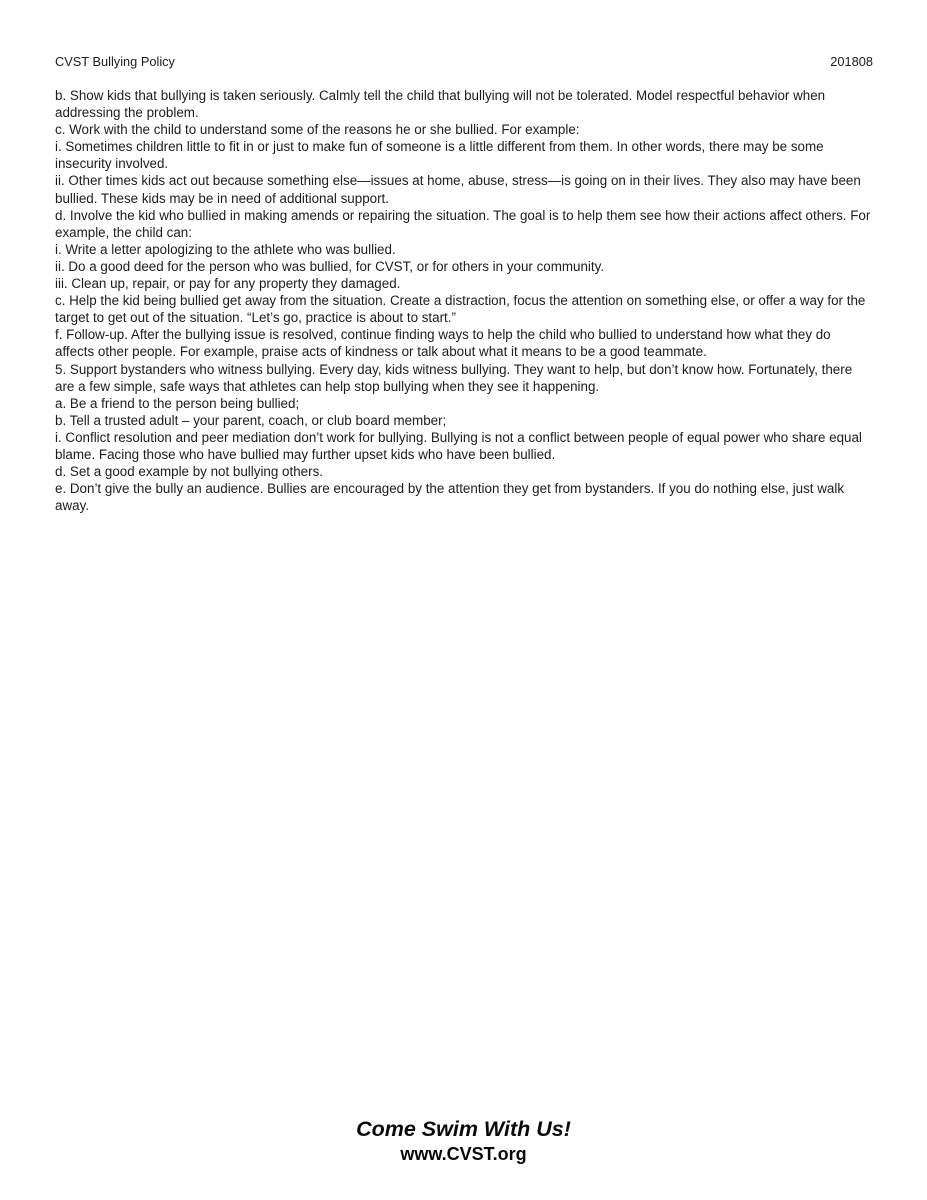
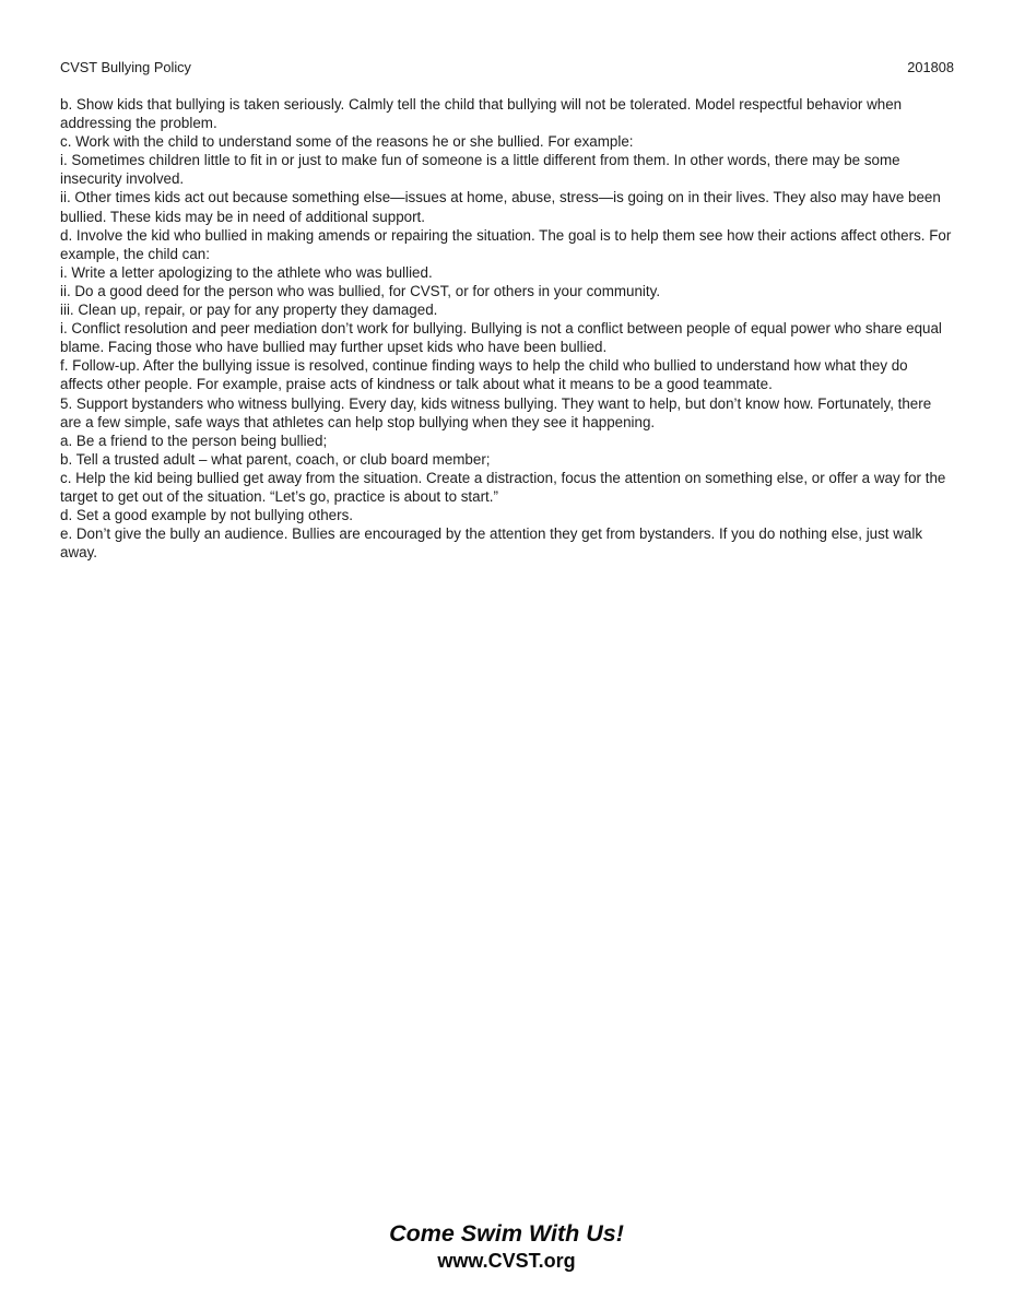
  CVST Bullying Policy
  201808
  b. Show kids that bullying is taken seriously. Calmly tell the child that bullying will not be tolerated. Model respectful behavior when addressing the problem.
  c. Work with the child to understand some of the reasons he or she bullied. For example:
  i. Sometimes children little to fit in or just to make fun of someone is a little different from them. In other words, there may be some insecurity involved.
  ii. Other times kids act out because something else—issues at home, abuse, stress—is going on in their lives. They also may have been bullied. These kids may be in need of additional support.
  d. Involve the kid who bullied in making amends or repairing the situation. The goal is to help them see how their actions affect others. For example, the child can:
  i. Write a letter apologizing to the athlete who was bullied.
  ii. Do a good deed for the person who was bullied, for CVST, or for others in your community.
  iii. Clean up, repair, or pay for any property they damaged.
- c. Help the kid being bullied get away from the situation. Create a distraction, focus the attention on something else, or offer a way for the target to get out of the situation. “Let’s go, practice is about to start.”
+ i. Conflict resolution and peer mediation don’t work for bullying. Bullying is not a conflict between people of equal power who share equal blame. Facing those who have bullied may further upset kids who have been bullied.
  f. Follow-up. After the bullying issue is resolved, continue finding ways to help the child who bullied to understand how what they do affects other people. For example, praise acts of kindness or talk about what it means to be a good teammate.
  5. Support bystanders who witness bullying. Every day, kids witness bullying. They want to help, but don’t know how. Fortunately, there are a few simple, safe ways that athletes can help stop bullying when they see it happening.
  a. Be a friend to the person being bullied;
- b. Tell a trusted adult – your parent, coach, or club board member;
+ b. Tell a trusted adult – what parent, coach, or club board member;
- i. Conflict resolution and peer mediation don’t work for bullying. Bullying is not a conflict between people of equal power who share equal blame. Facing those who have bullied may further upset kids who have been bullied.
+ c. Help the kid being bullied get away from the situation. Create a distraction, focus the attention on something else, or offer a way for the target to get out of the situation. “Let’s go, practice is about to start.”
  d. Set a good example by not bullying others.
  e. Don’t give the bully an audience. Bullies are encouraged by the attention they get from bystanders. If you do nothing else, just walk away.
  Come Swim With Us!
  www.CVST.org
